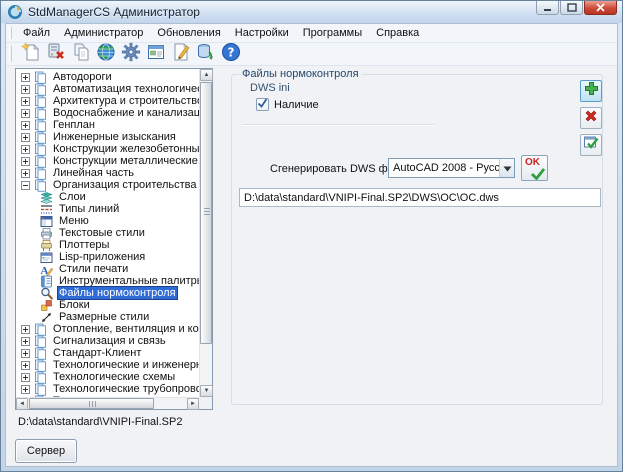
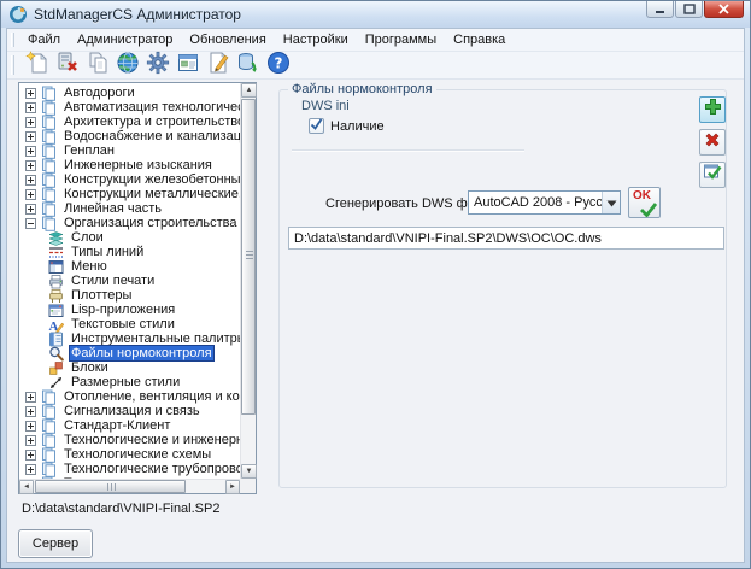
  StdManagerCS Администратор
  Файл
  Администратор
  Обновления
  Настройки
  Программы
  Справка
  ?
  Автодороги
  Автоматизация технологиче
  Архитектура и строительств
  Водоснабжение и канализац
  Генплан
  Инженерные изыскания
  Конструкции железобетонны
  Конструкции металлические
  Линейная часть
  Организация строительства
  Слои
  Типы линий
  Меню
- Текстовые стили
+ Стили печати
  Плоттеры
  Lisp-приложения
  A
- Стили печати
+ Текстовые стили
  Инструментальные палитр
  Файлы нормоконтроля
  Блоки
  Размерные стили
  Отопление, вентиляция и ко
  Сигнализация и связь
  Стандарт-Клиент
  Технологические и инженер
  Технологические схемы
  Технологические трубопров
  Файлы нормоконтроля
  DWS ini
  Наличие
  Сгенерировать DWS ф
  AutoCAD 2008 - Русс
  OK
  D:\data\standard\VNIPI-Final.SP2\DWS\OC\OC.dws
  D:\data\standard\VNIPI-Final.SP2
  Сервер
